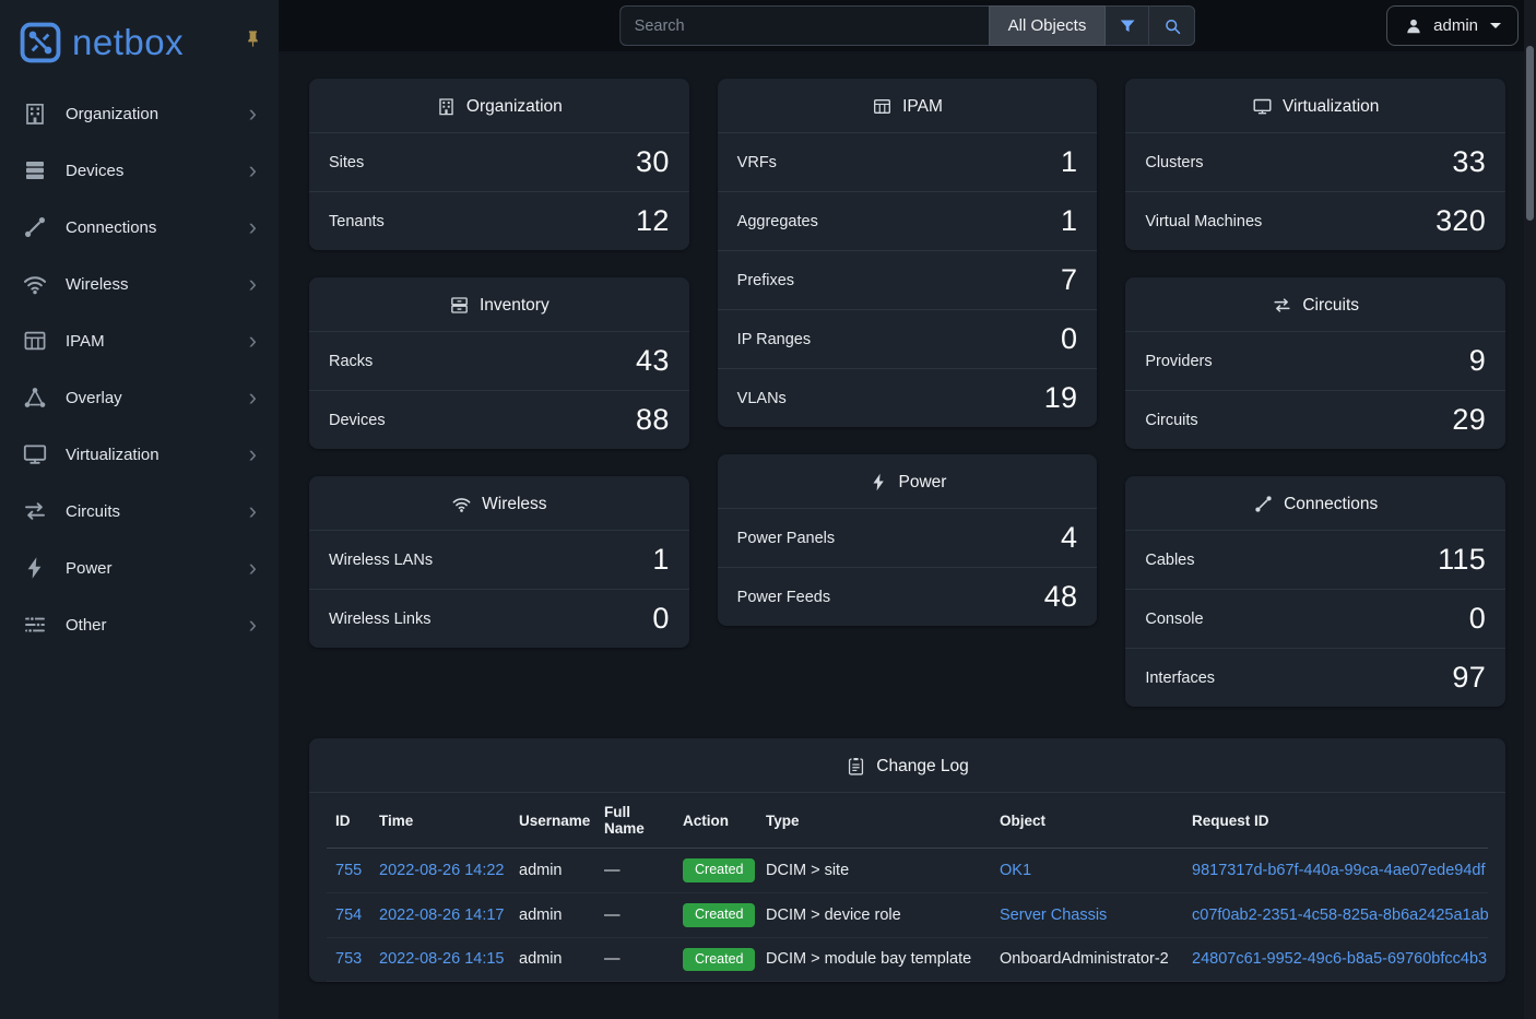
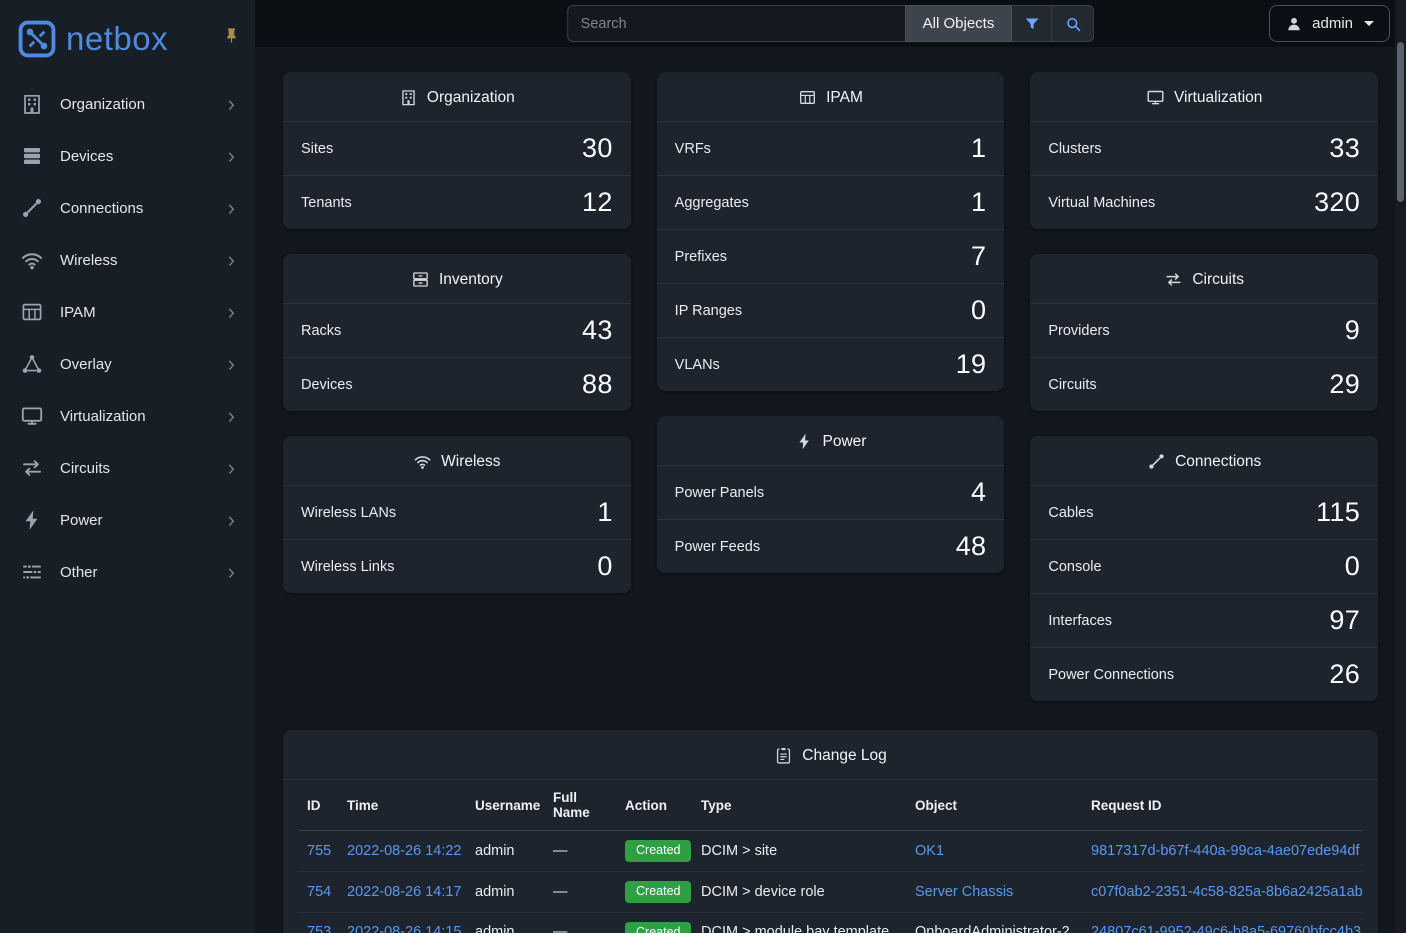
  netbox
  Organization
  ›
  Devices
  ›
  Connections
  ›
  Wireless
  ›
  IPAM
  ›
  Overlay
  ›
  Virtualization
  ›
  Circuits
  ›
  Power
  ›
  Other
  ›
  Search
  All Objects
  admin
  Organization
  Sites
  30
  Tenants
  12
  Inventory
  Racks
  43
  Devices
  88
  Wireless
  Wireless LANs
  1
  Wireless Links
  0
  IPAM
  VRFs
  1
  Aggregates
  1
  Prefixes
  7
  IP Ranges
  0
  VLANs
  19
  Power
  Power Panels
  4
  Power Feeds
  48
  Virtualization
  Clusters
  33
  Virtual Machines
  320
  Circuits
  Providers
  9
  Circuits
  29
  Connections
  Cables
  115
  Console
  0
  Interfaces
  97
+ Power Connections
+ 26
  Change Log
  ID	Time	Username	Full Name	Action	Type	Object	Request ID
  755	2022-08-26 14:22	admin	—	Created	DCIM > site	OK1	9817317d-b67f-440a-99ca-4ae07ede94df
  754	2022-08-26 14:17	admin	—	Created	DCIM > device role	Server Chassis	c07f0ab2-2351-4c58-825a-8b6a2425a1ab
  753	2022-08-26 14:15	admin	—	Created	DCIM > module bay template	OnboardAdministrator-2	24807c61-9952-49c6-b8a5-69760bfcc4b3
